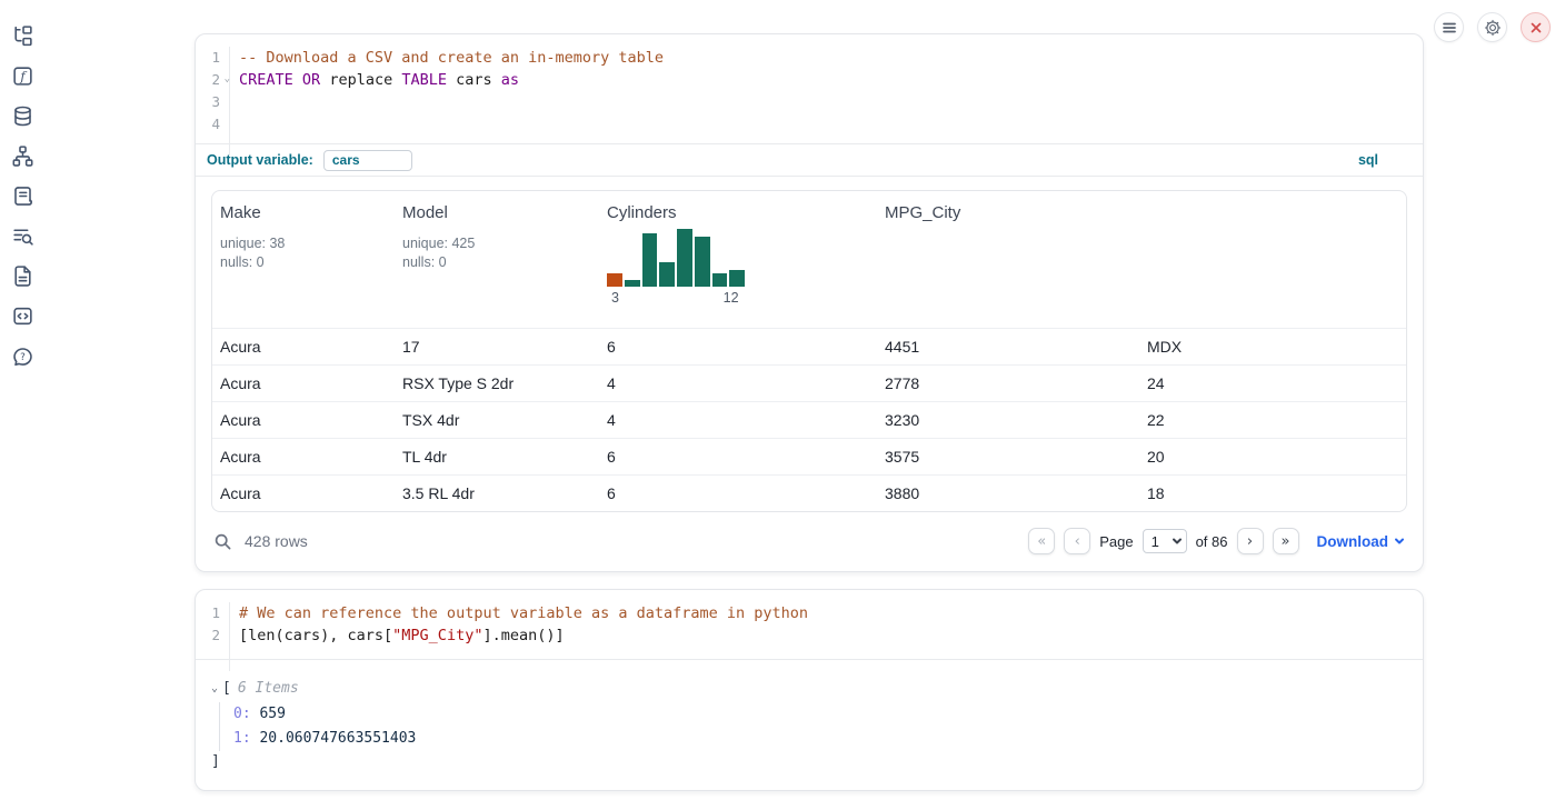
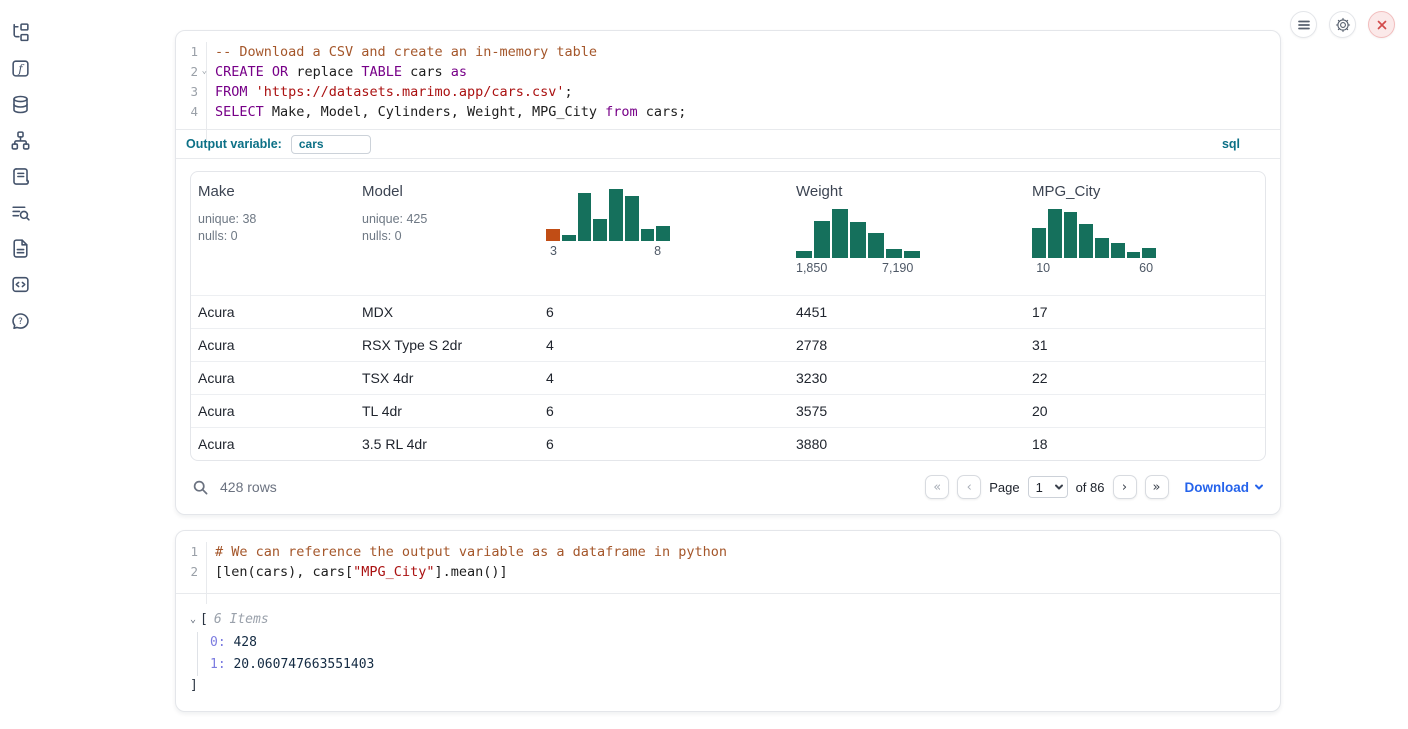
  f
  ?
  1
  2
  ⌄
  3
  4
  -- Download a CSV and create an in-memory table
  CREATE OR replace TABLE cars as
+ FROM 'https://datasets.marimo.app/cars.csv';
+ SELECT Make, Model, Cylinders, Weight, MPG_City from cars;
  Output variable:
  cars
  sql
  Make
  unique: 38
  nulls: 0
  Model
  unique: 425
  nulls: 0
- Cylinders
  3
- 12
+ 8
+ Weight
+ 1,850
+ 7,190
  MPG_City
+ 10
+ 60
  Acura
- 17
+ MDX
  6
  4451
- MDX
+ 17
  Acura
  RSX Type S 2dr
  4
  2778
- 24
+ 31
  Acura
  TSX 4dr
  4
  3230
  22
  Acura
  TL 4dr
  6
  3575
  20
  Acura
  3.5 RL 4dr
  6
  3880
  18
  428 rows
  «
  ‹
  Page
  1
  of 86
  ›
  »
  Download
  1
  2
  # We can reference the output variable as a dataframe in python
  [len(cars), cars["MPG_City"].mean()]
  ⌄
  [
  6 Items
- 0: 659
+ 0: 428
  1: 20.060747663551403
  ]
